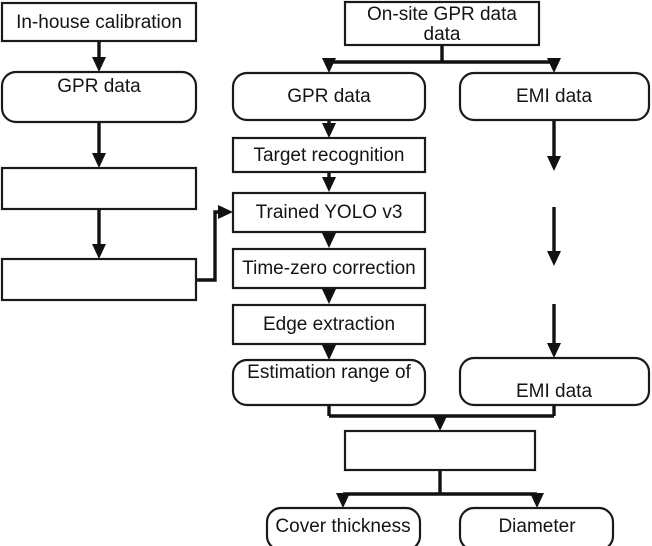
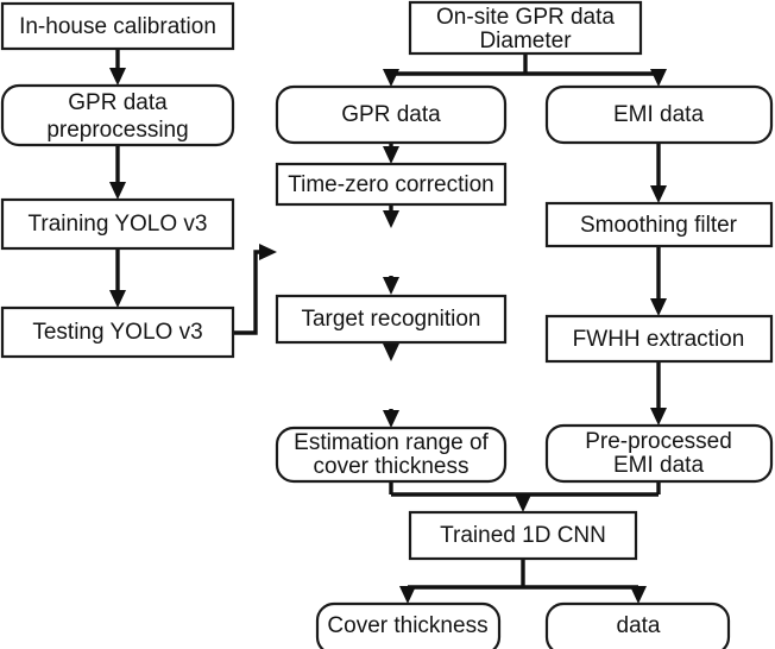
  In-house calibration
  GPR data
+ preprocessing
+ Training YOLO v3
+ Testing YOLO v3
  On-site GPR data
- data
+ Diameter
  GPR data
- Target recognition
+ Time-zero correction
- Trained YOLO v3
- Time-zero correction
+ Target recognition
- Edge extraction
  Estimation range of
+ cover thickness
  EMI data
+ Smoothing filter
+ FWHH extraction
+ Pre-processed
  EMI data
+ Trained 1D CNN
  Cover thickness
- Diameter
+ data
